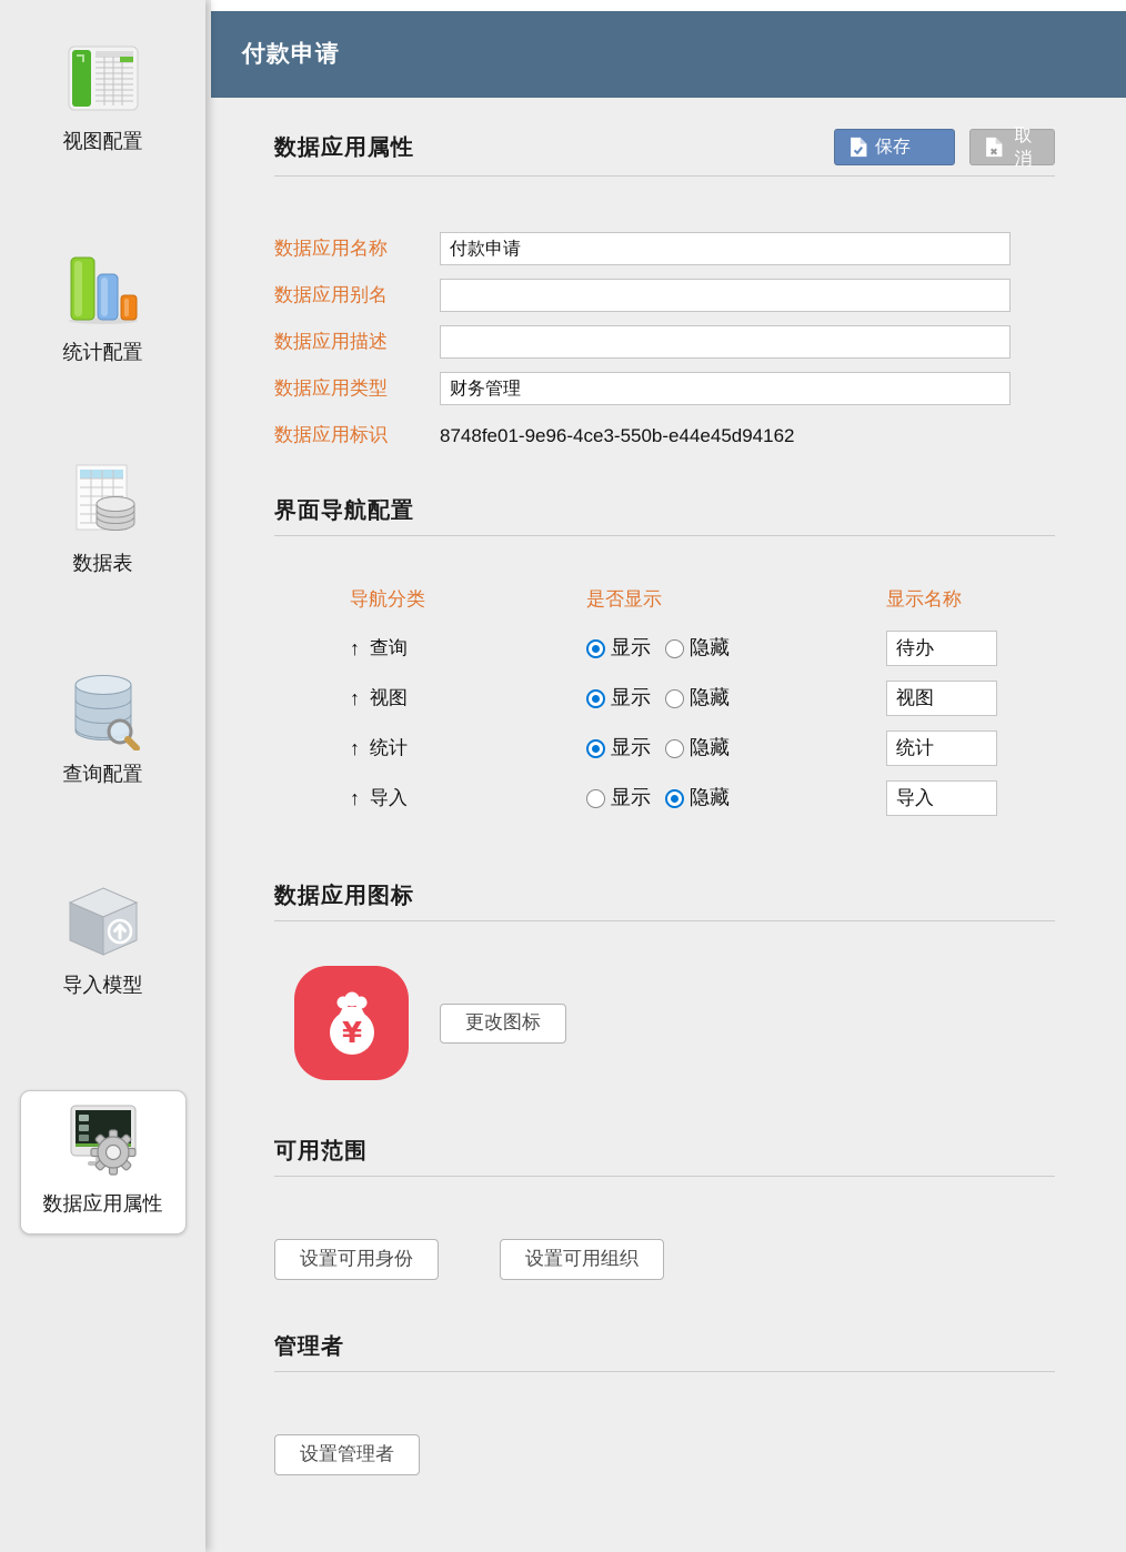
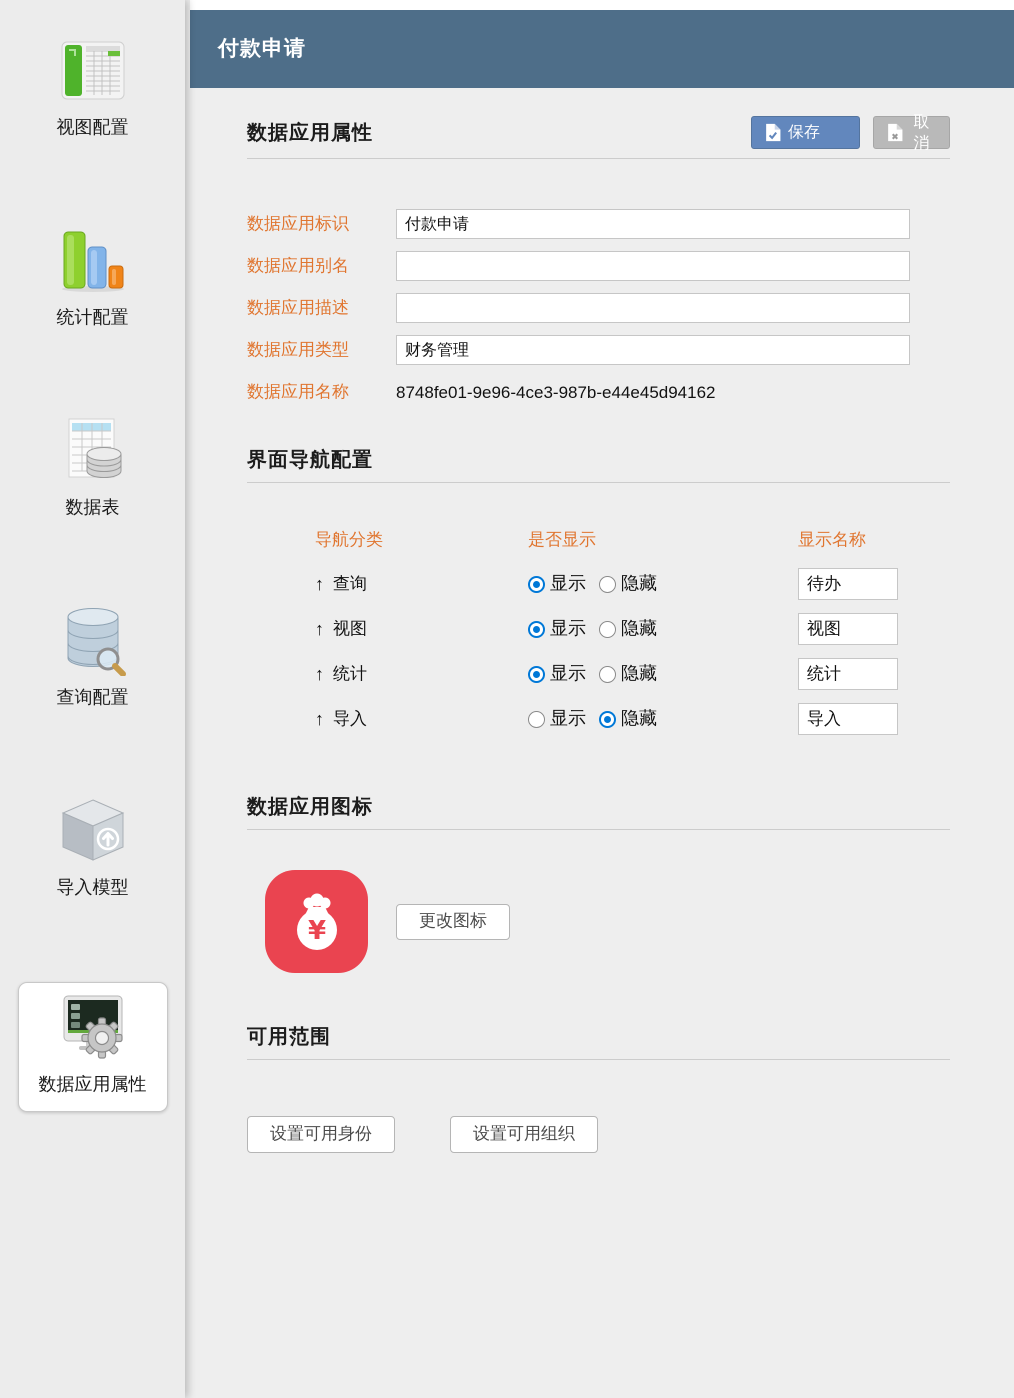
  视图配置
  统计配置
  数据表
  查询配置
  导入模型
  数据应用属性
  付款申请
  数据应用属性
  保存
  取消
- 数据应用名称
+ 数据应用标识
  付款申请
  数据应用别名
  数据应用描述
  数据应用类型
  财务管理
- 数据应用标识
+ 数据应用名称
- 8748fe01-9e96-4ce3-550b-e44e45d94162
+ 8748fe01-9e96-4ce3-987b-e44e45d94162
  界面导航配置
  导航分类
  是否显示
  显示名称
  ↑
  查询
  显示
  隐藏
  待办
  ↑
  视图
  显示
  隐藏
  视图
  ↑
  统计
  显示
  隐藏
  统计
  ↑
  导入
  显示
  隐藏
  导入
  数据应用图标
  ¥
  更改图标
  可用范围
  设置可用身份
  设置可用组织
- 管理者
- 设置管理者
